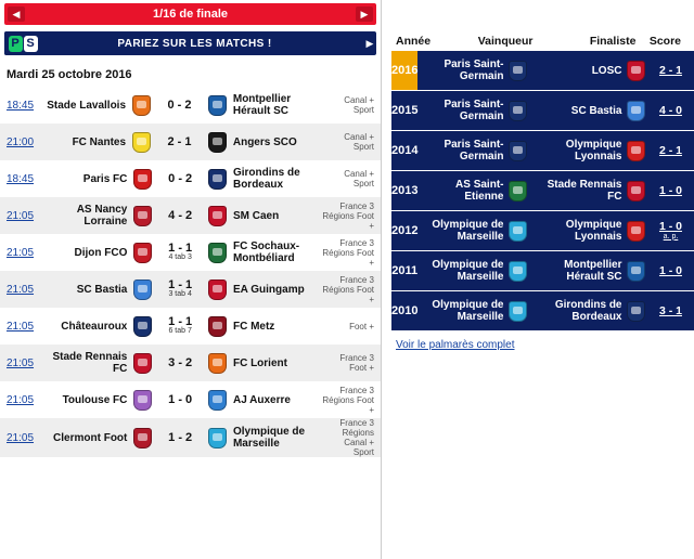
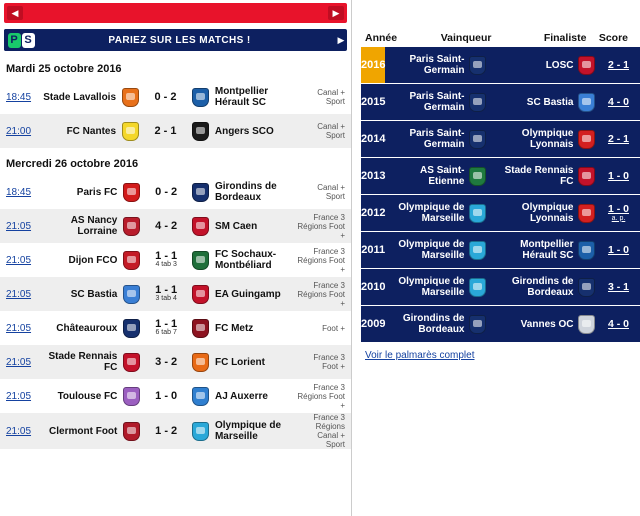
  ◀
- 1/16 de finale
  ▶
  P
  S
  PARIEZ SUR LES MATCHS !
  ▶
  Mardi 25 octobre 2016
  18:45	Stade Lavallois		0 - 2		Montpellier Hérault SC	Canal + Sport
  21:00	FC Nantes		2 - 1		Angers SCO	Canal + Sport
+ Mercredi 26 octobre 2016
  18:45	Paris FC		0 - 2		Girondins de Bordeaux	Canal + Sport
  21:05	AS Nancy Lorraine		4 - 2		SM Caen	France 3 Régions Foot +
  21:05	Dijon FCO		1 - 1		FC Sochaux-Montbéliard	France 3 Régions Foot +
  21:05	SC Bastia		1 - 1		EA Guingamp	France 3 Régions Foot +
  21:05	Châteauroux		1 - 1		FC Metz	Foot +
  21:05	Stade Rennais FC		3 - 2		FC Lorient	France 3 Foot +
  21:05	Toulouse FC		1 - 0		AJ Auxerre	France 3 Régions Foot +
  21:05	Clermont Foot		1 - 2		Olympique de Marseille	France 3 Régions Canal + Sport
  Année
  Vainqueur
  Finaliste
  Score
  2016	Paris Saint-GermainLOSC 2 - 1
  2015	Paris Saint-GermainSC Bastia 4 - 0
  2014	Paris Saint-GermainOlympique Lyonnais2 - 1
  2013	AS Saint-EtienneStade Rennais FC1 - 0
  2012	Olympique de MarseilleOlympique Lyonnais1 - 0
  2011	Olympique de MarseilleMontpellier Hérault SC1 - 0
  2010	Olympique de MarseilleGirondins de Bordeaux3 - 1
+ 2009	Girondins de BordeauxVannes OC 4 - 0
  Voir le palmarès complet
